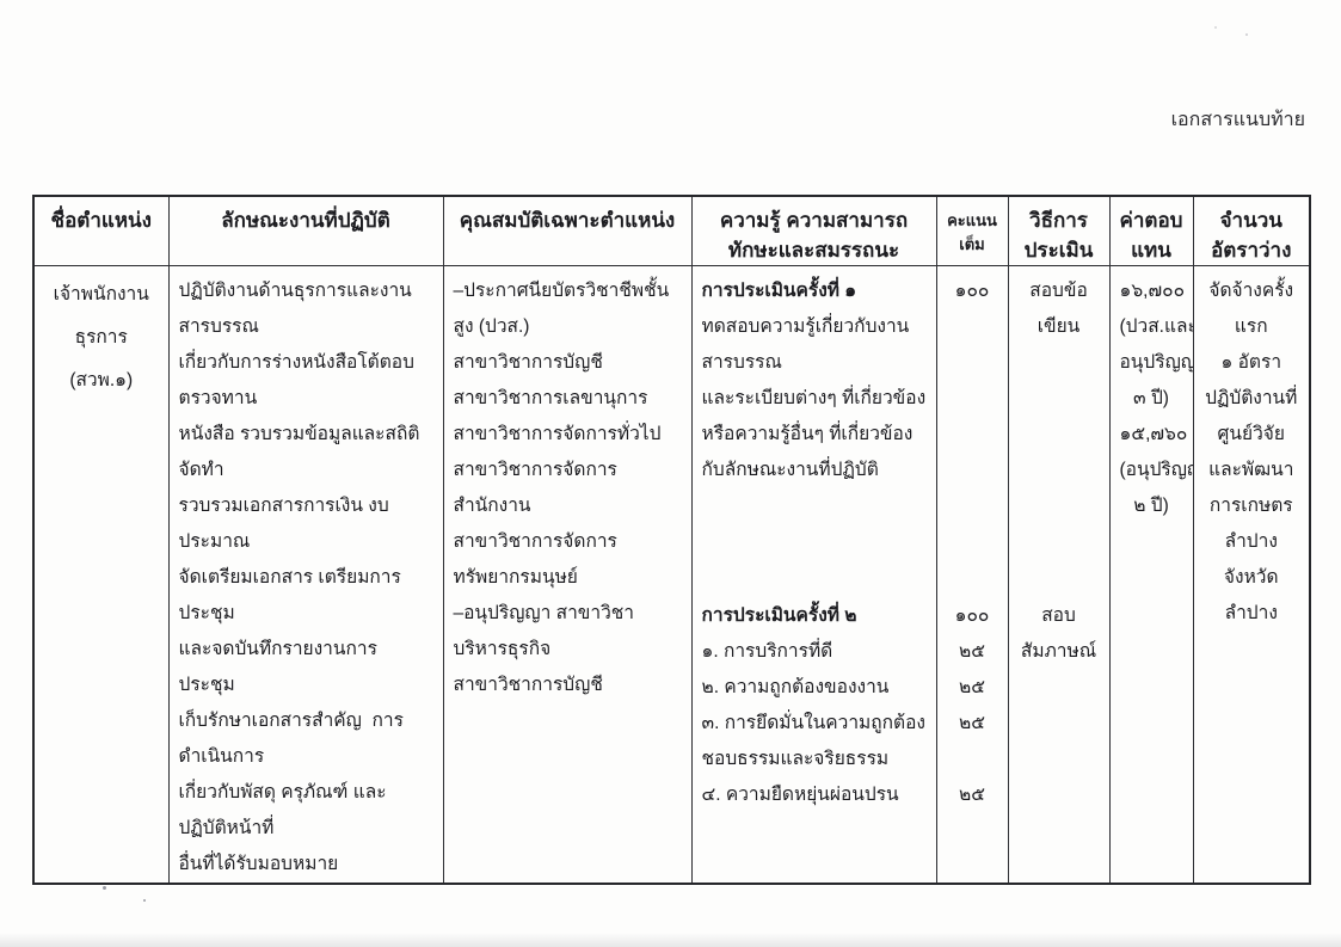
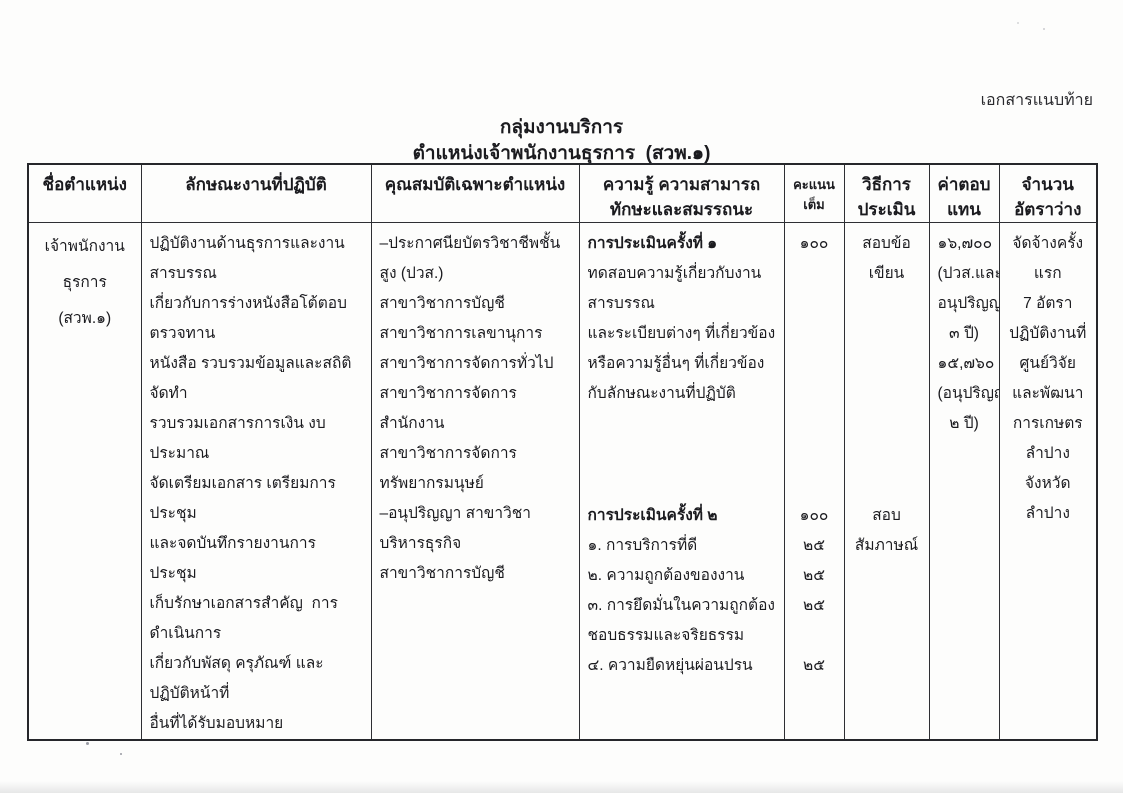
  เอกสารแนบท้าย
+ กลุ่มงานบริการ
+ ตำแหน่งเจ้าพนักงานธุรการ (สวพ.๑)
  ชื่อตำแหน่ง	ลักษณะงานที่ปฏิบัติ	คุณสมบัติเฉพาะตำแหน่ง	ความรู้ ความสามารถ ทักษะและสมรรถนะ	คะแนนเต็ม	วิธีการ ประเมิน	ค่าตอบ แทน	จำนวน อัตราว่าง
- เจ้าพนักงานธุรการ (สวพ.๑)	ปฏิบัติงานด้านธุรการและงานสารบรรณเกี่ยวกับการร่างหนังสือโต้ตอบ ตรวจทานหนังสือ รวบรวมข้อมูลและสถิติ จัดทำรวบรวมเอกสารการเงิน งบประมาณจัดเตรียมเอกสาร เตรียมการประชุมและจดบันทึกรายงานการประชุมเก็บรักษาเอกสารสำคัญ การดำเนินการเกี่ยวกับพัสดุ ครุภัณฑ์ และปฏิบัติหน้าที่อื่นที่ได้รับมอบหมาย	–ประกาศนียบัตรวิชาชีพชั้นสูง (ปวส.)สาขาวิชาการบัญชีสาขาวิชาการเลขานุการสาขาวิชาการจัดการทั่วไปสาขาวิชาการจัดการสำนักงานสาขาวิชาการจัดการทรัพยากรมนุษย์–อนุปริญญา สาขาวิชาบริหารธุรกิจสาขาวิชาการบัญชี	การประเมินครั้งที่ ๑ ทดสอบความรู้เกี่ยวกับงานสารบรรณและระเบียบต่างๆ ที่เกี่ยวข้องหรือความรู้อื่นๆ ที่เกี่ยวข้องกับลักษณะงานที่ปฏิบัติ การประเมินครั้งที่ ๒๑. การบริการที่ดี๒. ความถูกต้องของงาน๓. การยึดมั่นในความถูกต้องชอบธรรมและจริยธรรม๔. ความยืดหยุ่นผ่อนปรน	๑๐๐ ๑๐๐๒๕๒๕๒๕๒๕	สอบข้อเขียน สอบสัมภาษณ์	๑๖,๗๐๐(ปวส.แลอนุปริญญ๓ ปี)๑๕,๗๖๐(อนุปริญ๒ ปี)	จัดจ้างครั้งแรก๑ อัตราปฏิบัติงานที่ศูนย์วิจัยและพัฒนาการเกษตรลำปางจังหวัดลำปาง
+ เจ้าพนักงานธุรการ (สวพ.๑)	ปฏิบัติงานด้านธุรการและงานสารบรรณเกี่ยวกับการร่างหนังสือโต้ตอบ ตรวจทานหนังสือ รวบรวมข้อมูลและสถิติ จัดทำรวบรวมเอกสารการเงิน งบประมาณจัดเตรียมเอกสาร เตรียมการประชุมและจดบันทึกรายงานการประชุมเก็บรักษาเอกสารสำคัญ การดำเนินการเกี่ยวกับพัสดุ ครุภัณฑ์ และปฏิบัติหน้าที่อื่นที่ได้รับมอบหมาย	–ประกาศนียบัตรวิชาชีพชั้นสูง (ปวส.)สาขาวิชาการบัญชีสาขาวิชาการเลขานุการสาขาวิชาการจัดการทั่วไปสาขาวิชาการจัดการสำนักงานสาขาวิชาการจัดการทรัพยากรมนุษย์–อนุปริญญา สาขาวิชาบริหารธุรกิจสาขาวิชาการบัญชี	การประเมินครั้งที่ ๑ ทดสอบความรู้เกี่ยวกับงานสารบรรณและระเบียบต่างๆ ที่เกี่ยวข้องหรือความรู้อื่นๆ ที่เกี่ยวข้องกับลักษณะงานที่ปฏิบัติ การประเมินครั้งที่ ๒๑. การบริการที่ดี๒. ความถูกต้องของงาน๓. การยึดมั่นในความถูกต้องชอบธรรมและจริยธรรม๔. ความยืดหยุ่นผ่อนปรน	๑๐๐ ๑๐๐๒๕๒๕๒๕๒๕	สอบข้อเขียน สอบสัมภาษณ์	๑๖,๗๐๐(ปวส.แลอนุปริญญ๓ ปี)๑๕,๗๖๐(อนุปริญ๒ ปี)	จัดจ้างครั้งแรก7 อัตราปฏิบัติงานที่ศูนย์วิจัยและพัฒนาการเกษตรลำปางจังหวัดลำปาง
